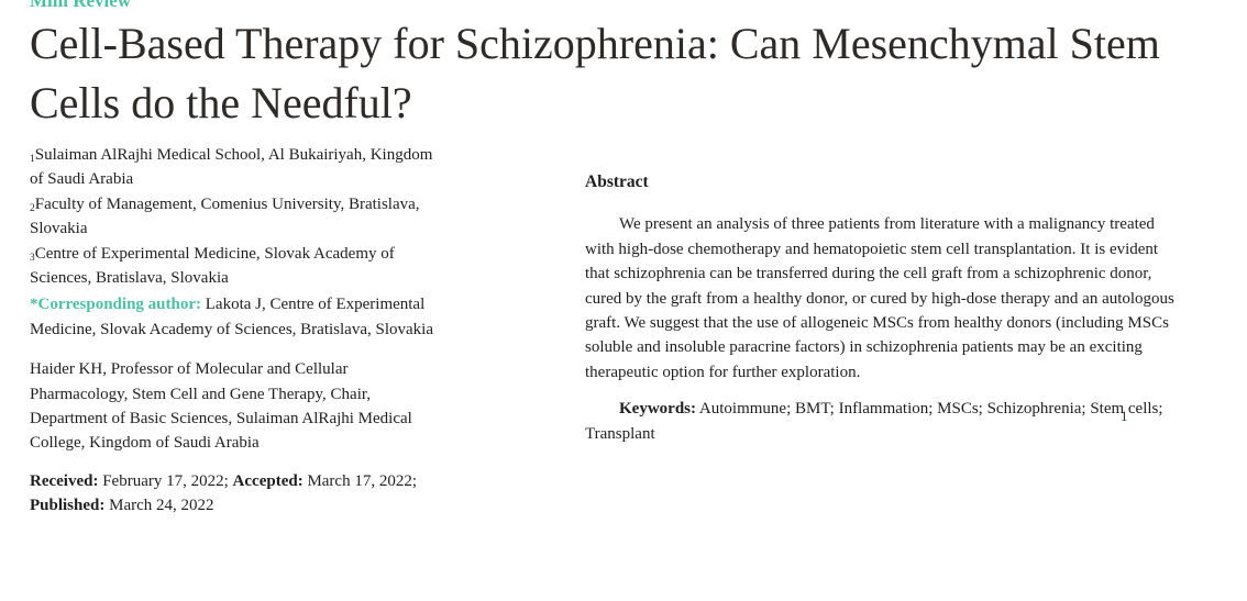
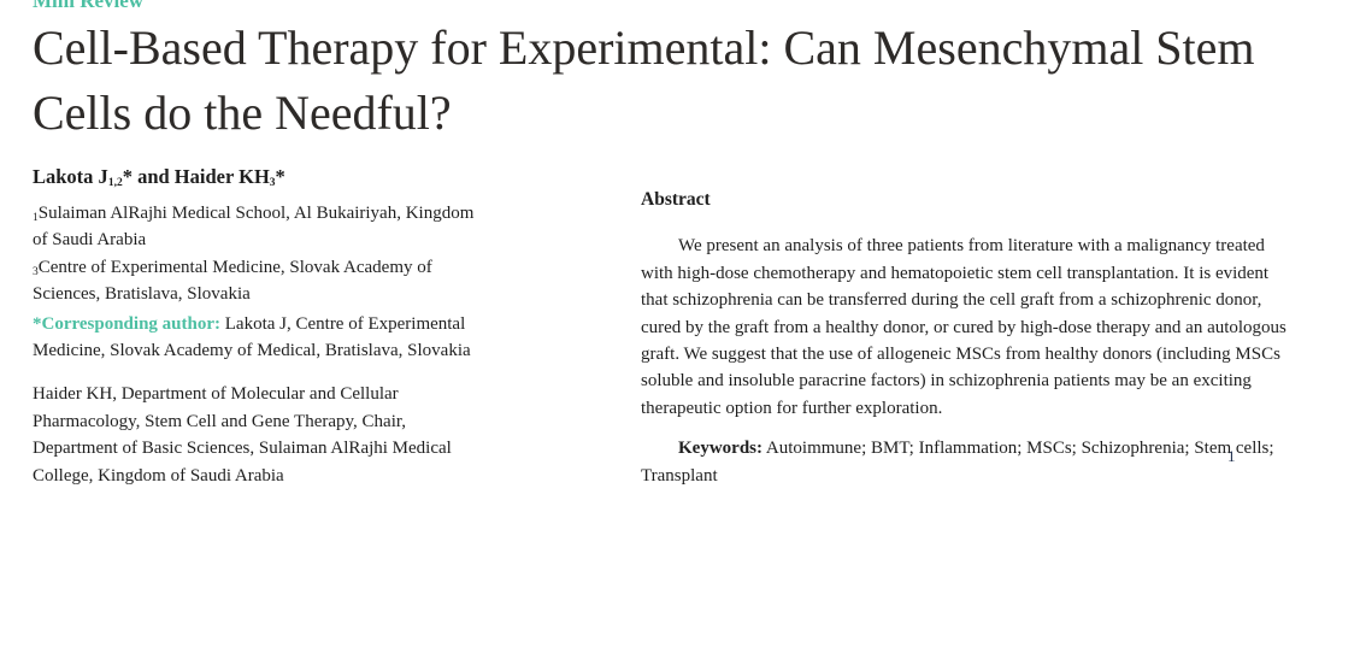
  Mini Review
- Cell-Based Therapy for Schizophrenia: Can Mesenchymal Stem Cells do the Needful?
+ Cell-Based Therapy for Experimental: Can Mesenchymal Stem Cells do the Needful?
+ Lakota J1,2* and Haider KH3*
  1Sulaiman AlRajhi Medical School, Al Bukairiyah, Kingdom of Saudi Arabia
- 2Faculty of Management, Comenius University, Bratislava, Slovakia
  3Centre of Experimental Medicine, Slovak Academy of Sciences, Bratislava, Slovakia
- *Corresponding author: Lakota J, Centre of Experimental Medicine, Slovak Academy of Sciences, Bratislava, Slovakia
+ *Corresponding author: Lakota J, Centre of Experimental Medicine, Slovak Academy of Medical, Bratislava, Slovakia
- Haider KH, Professor of Molecular and Cellular Pharmacology, Stem Cell and Gene Therapy, Chair, Department of Basic Sciences, Sulaiman AlRajhi Medical College, Kingdom of Saudi Arabia
+ Haider KH, Department of Molecular and Cellular Pharmacology, Stem Cell and Gene Therapy, Chair, Department of Basic Sciences, Sulaiman AlRajhi Medical College, Kingdom of Saudi Arabia
- Received: February 17, 2022; Accepted: March 17, 2022; Published: March 24, 2022
  Abstract
  We present an analysis of three patients from literature with a malignancy treated with high-dose chemotherapy and hematopoietic stem cell transplantation. It is evident that schizophrenia can be transferred during the cell graft from a schizophrenic donor, cured by the graft from a healthy donor, or cured by high-dose therapy and an autologous graft. We suggest that the use of allogeneic MSCs from healthy donors (including MSCs soluble and insoluble paracrine factors) in schizophrenia patients may be an exciting therapeutic option for further exploration.
  Keywords: Autoimmune; BMT; Inflammation; MSCs; Schizophrenia; Stem cells; Transplant
  1
